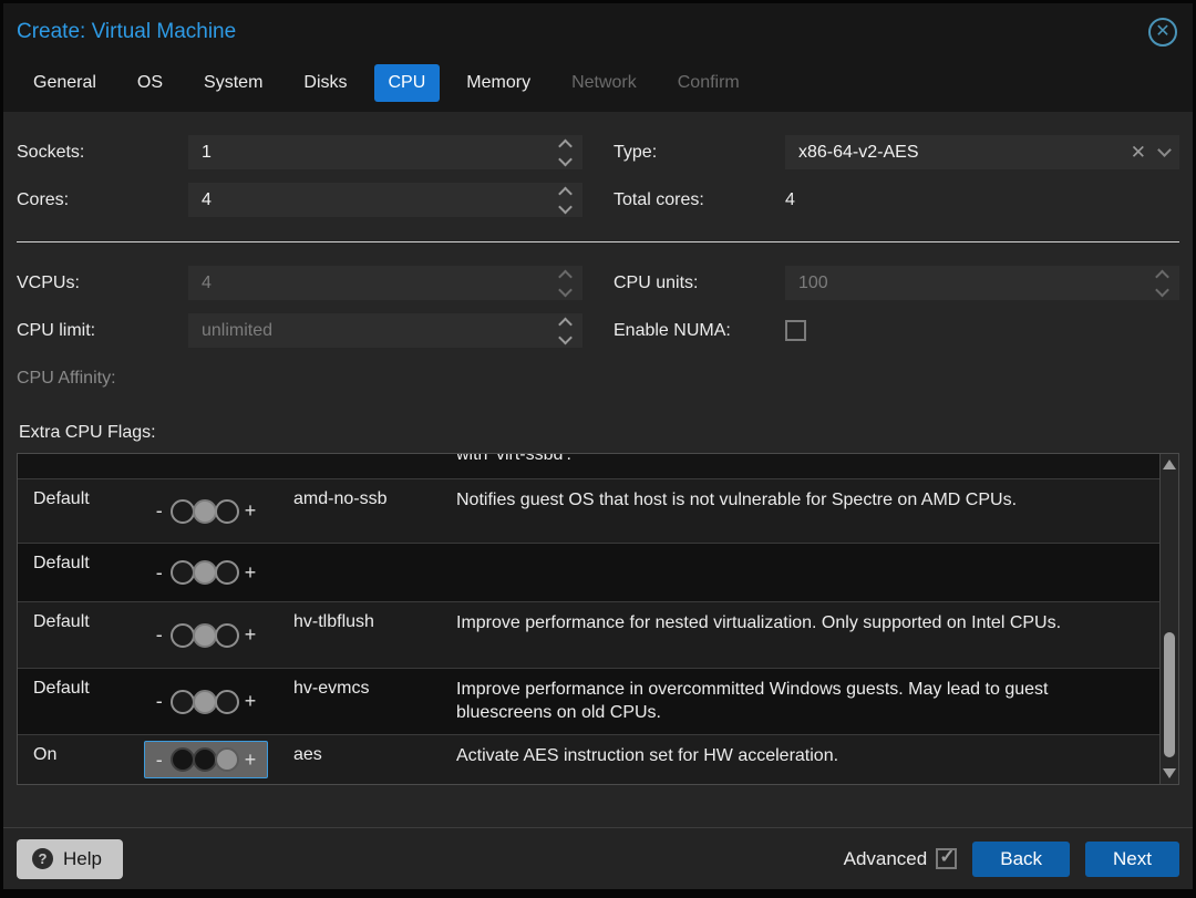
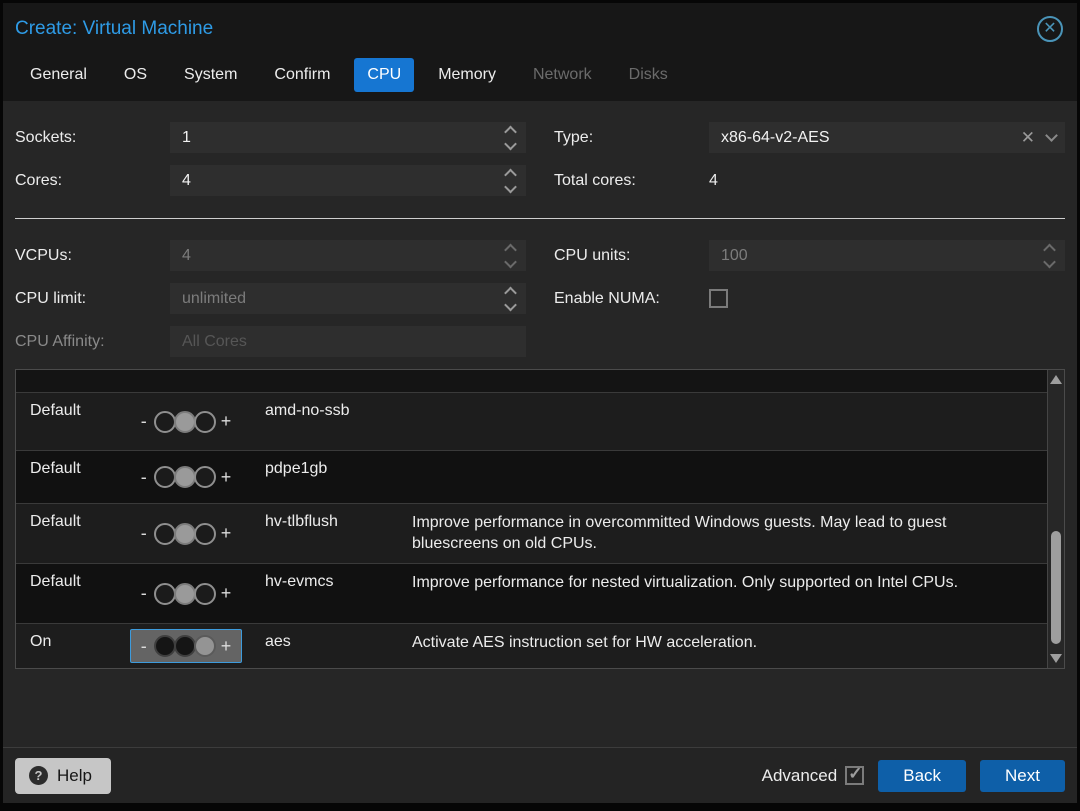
  Create: Virtual Machine
  ✕
  General
  OS
  System
- Disks
+ Confirm
  CPU
  Memory
  Network
- Confirm
+ Disks
  Sockets:
  1
  Cores:
  4
  Type:
  x86-64-v2-AES
  ✕
  Total cores:
  4
  VCPUs:
  4
  CPU limit:
  unlimited
  CPU Affinity:
+ All Cores
  CPU units:
  100
  Enable NUMA:
- Extra CPU Flags:
- with 'virt-ssbd'.
  Default
  -
  +
  amd-no-ssb
- Notifies guest OS that host is not vulnerable for Spectre on AMD CPUs.
  Default
  -
  +
+ pdpe1gb
  Default
  -
  +
  hv-tlbflush
- Improve performance for nested virtualization. Only supported on Intel CPUs.
+ Improve performance in overcommitted Windows guests. May lead to guest bluescreens on old CPUs.
  Default
  -
  +
  hv-evmcs
- Improve performance in overcommitted Windows guests. May lead to guest bluescreens on old CPUs.
+ Improve performance for nested virtualization. Only supported on Intel CPUs.
  On
  -
  +
  aes
  Activate AES instruction set for HW acceleration.
  ?
  Help
  Advanced
  ✓
  Back
  Next
